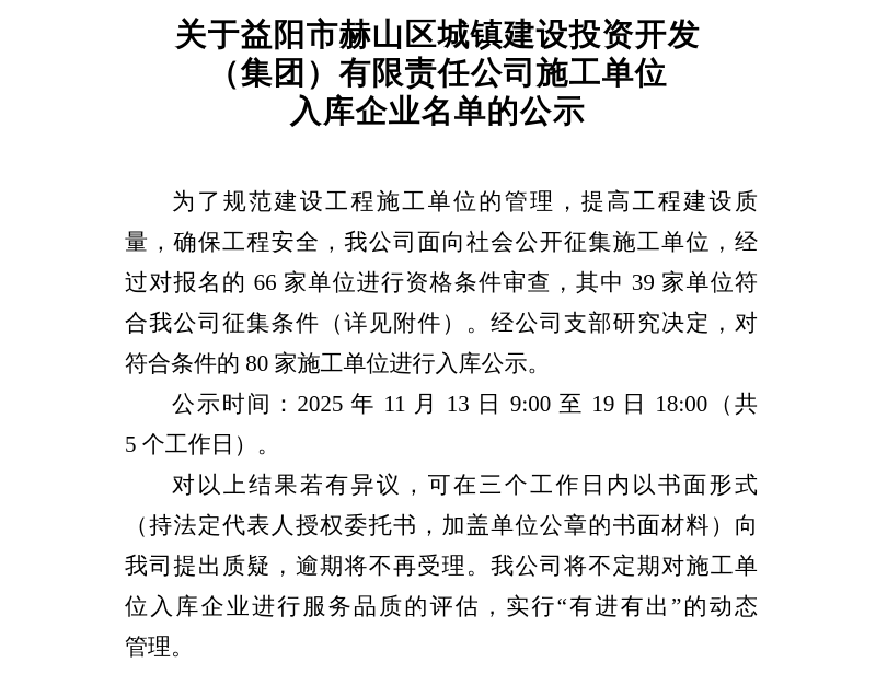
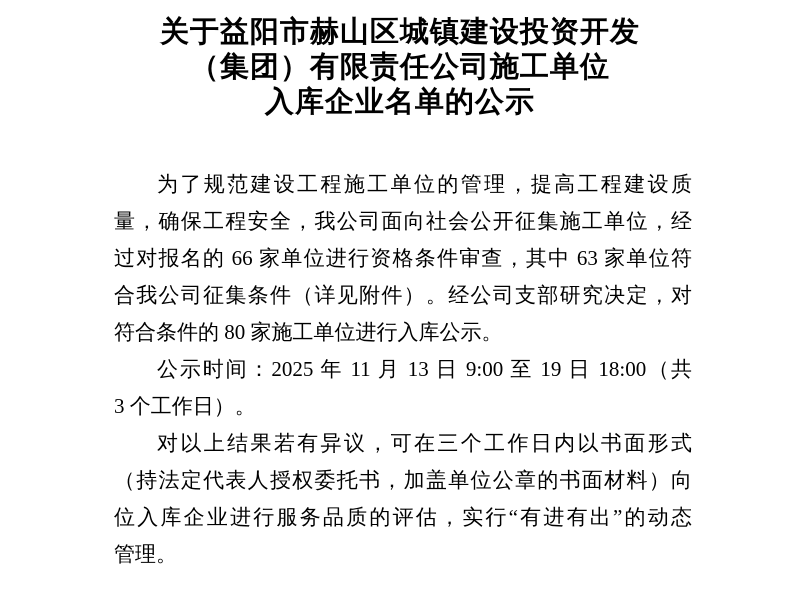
  关于益阳市赫山区城镇建设投资开发
  （集团）有限责任公司施工单位
  入库企业名单的公示
  为了规范建设工程施工单位的管理，提高工程建设质
  量，确保工程安全，我公司面向社会公开征集施工单位，经
- 过对报名的 66 家单位进行资格条件审查，其中 39 家单位符
+ 过对报名的 66 家单位进行资格条件审查，其中 63 家单位符
  合我公司征集条件（详见附件）。经公司支部研究决定，对
  符合条件的 80 家施工单位进行入库公示。
  公示时间：2025 年 11 月 13 日 9:00 至 19 日 18:00（共
- 5 个工作日）。
+ 3 个工作日）。
  对以上结果若有异议，可在三个工作日内以书面形式
  （持法定代表人授权委托书，加盖单位公章的书面材料）向
- 我司提出质疑，逾期将不再受理。我公司将不定期对施工单
  位入库企业进行服务品质的评估，实行“有进有出”的动态
  管理。
